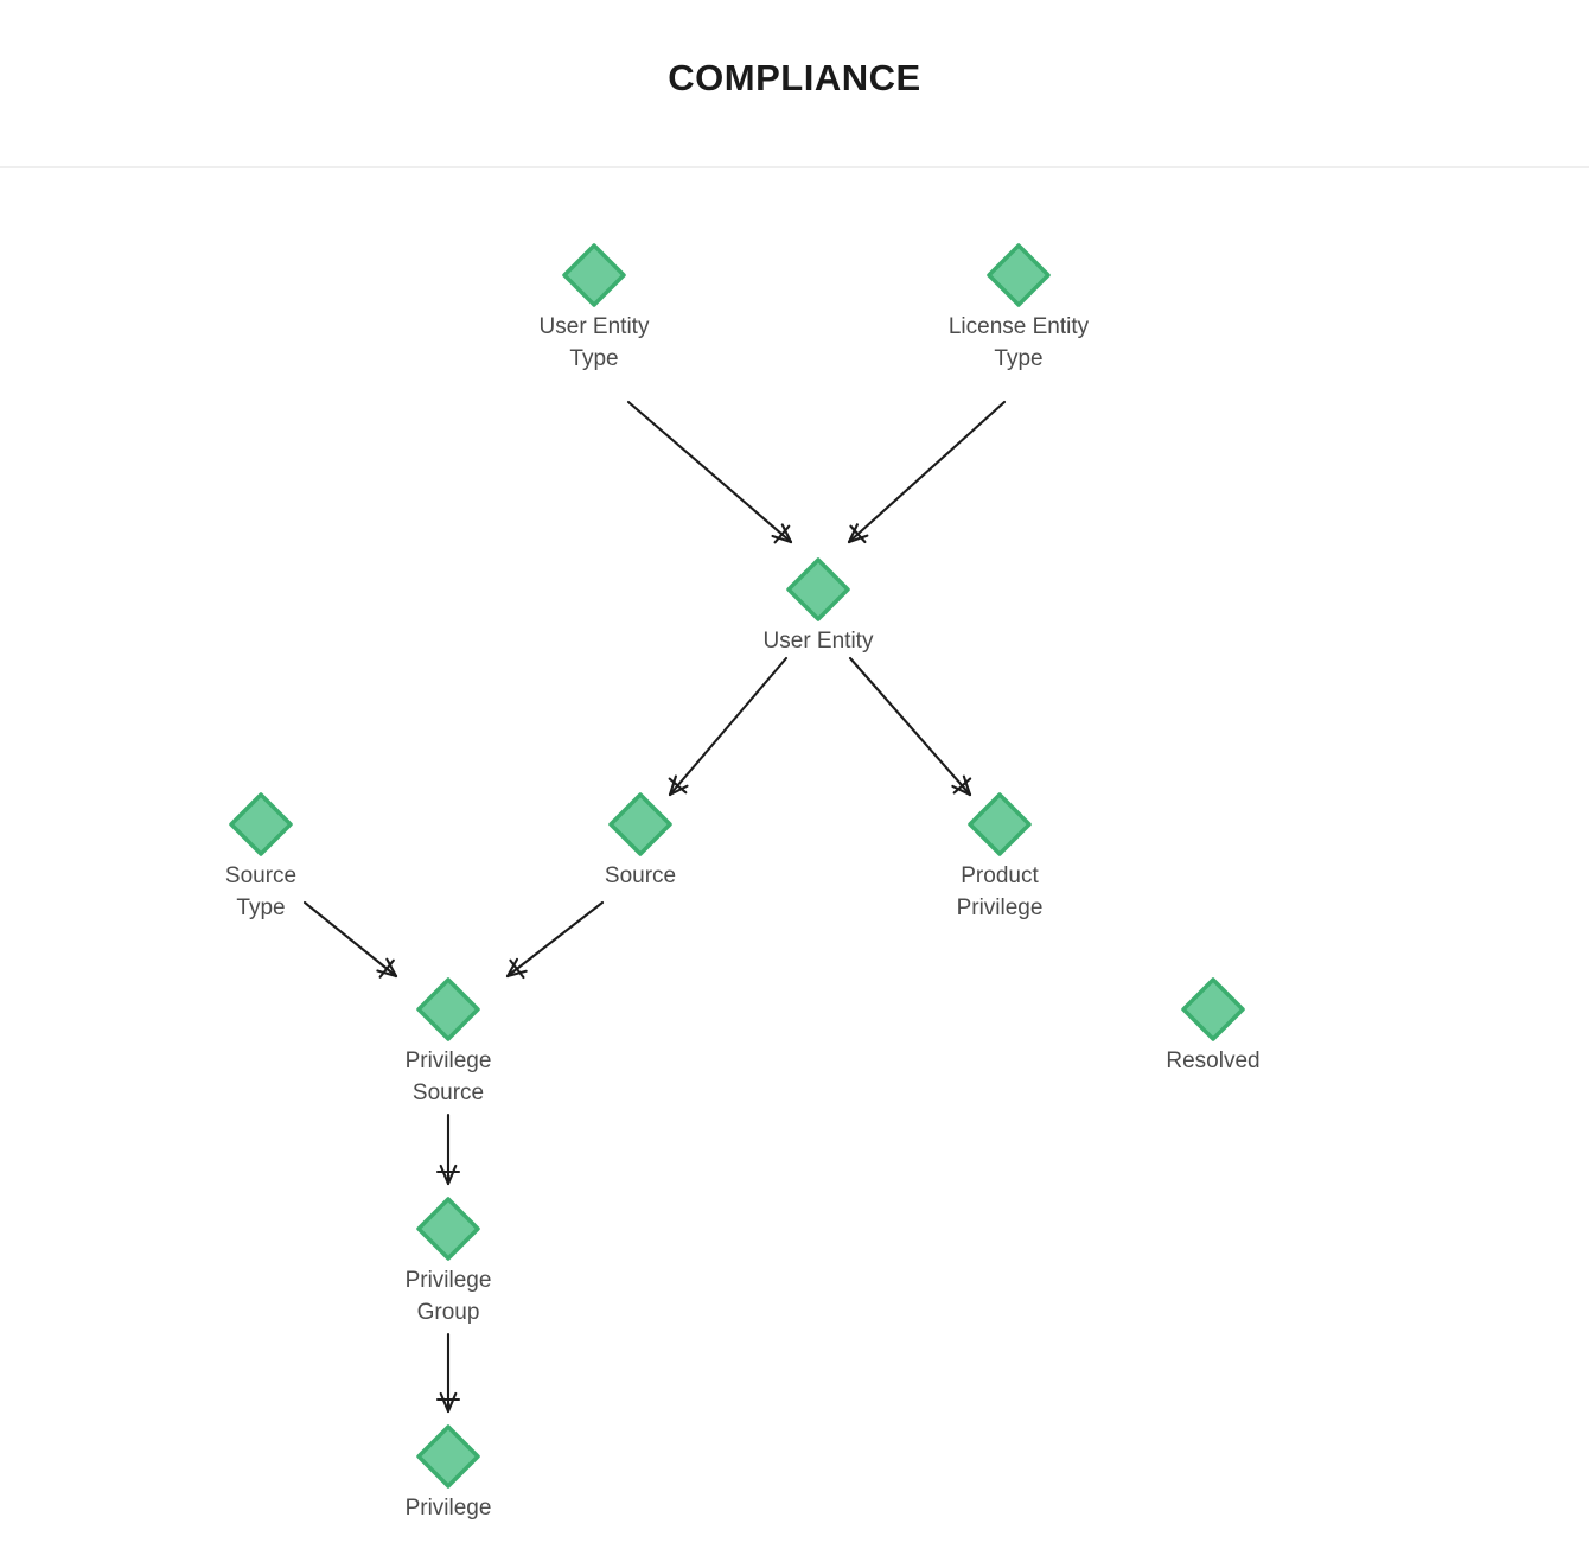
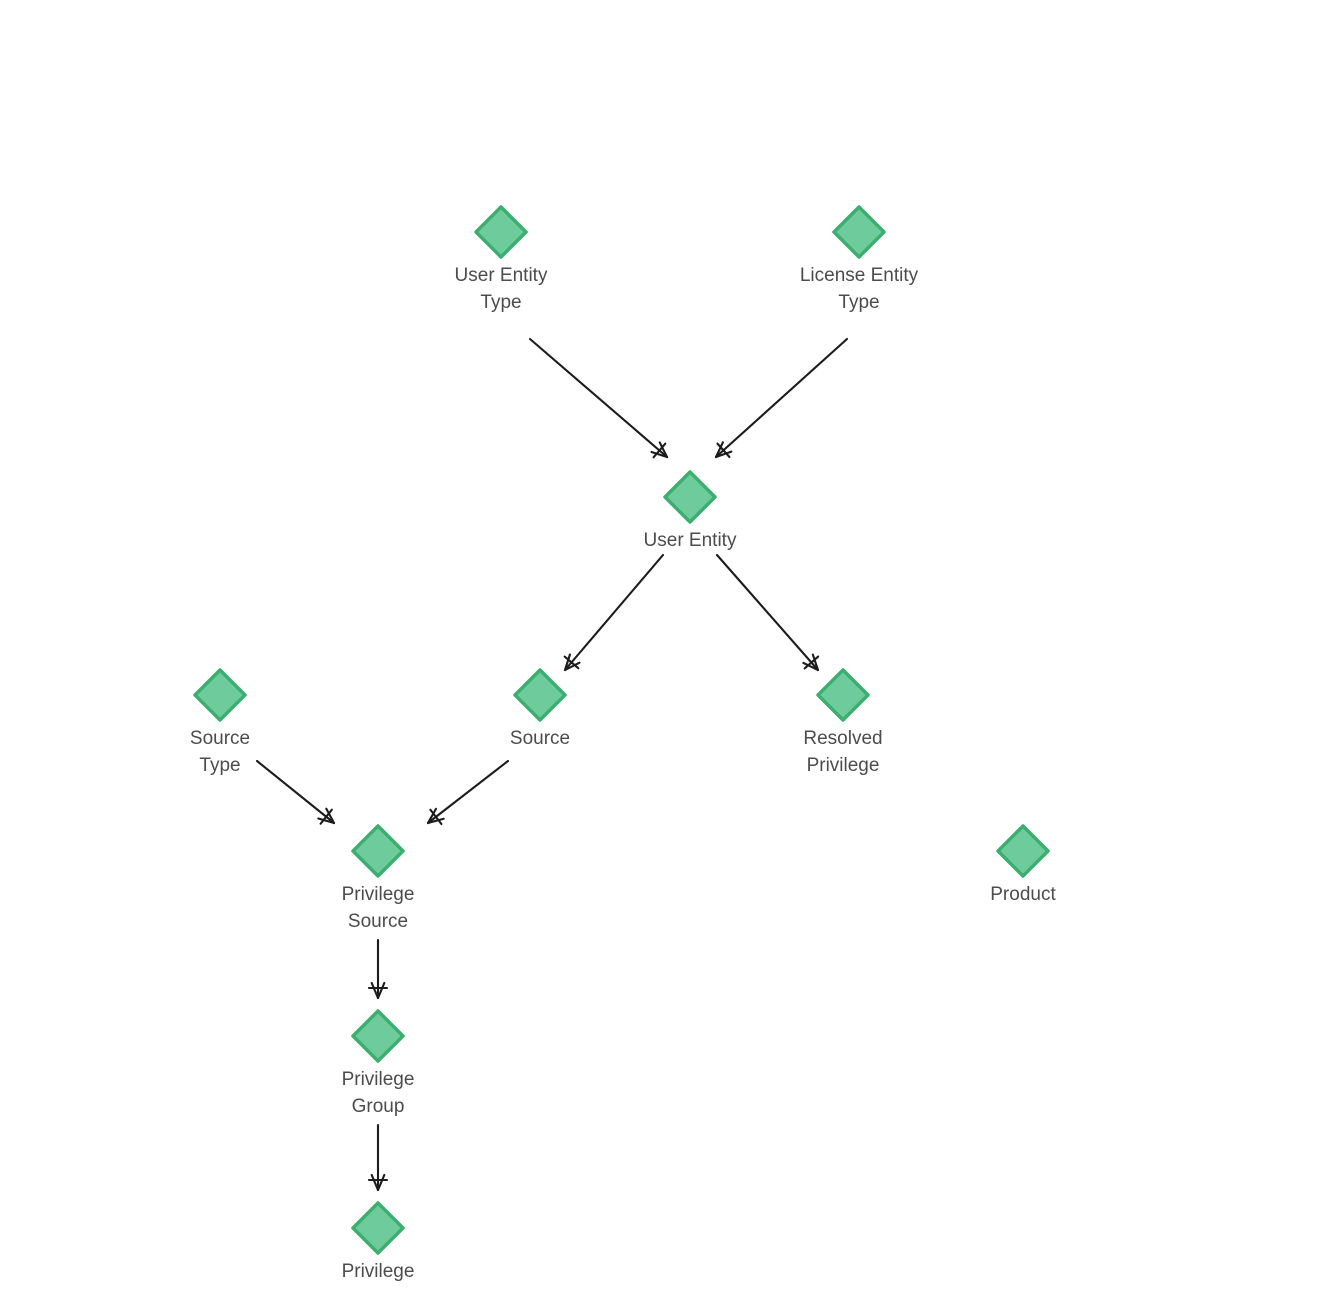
- COMPLIANCE
  User Entity Type
  License Entity Type
  User Entity
  Source Type
  Source
- Product Privilege
+ Resolved Privilege
  Privilege Source
- Resolved
+ Product
  Privilege Group
  Privilege
